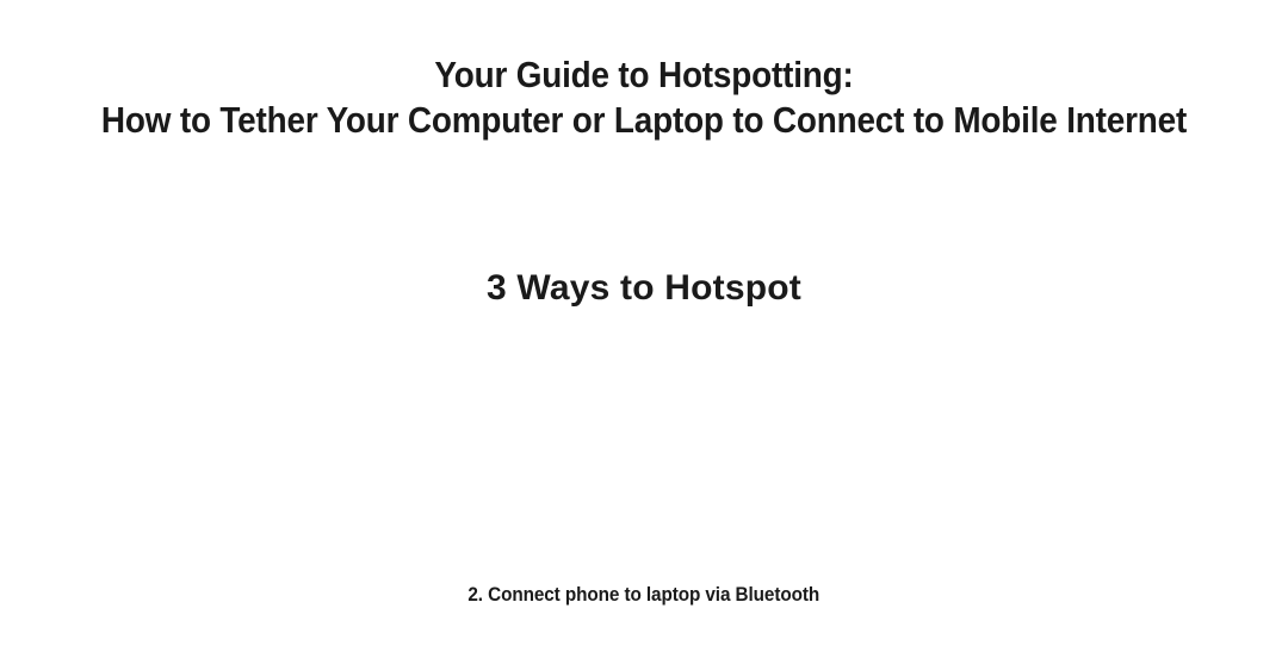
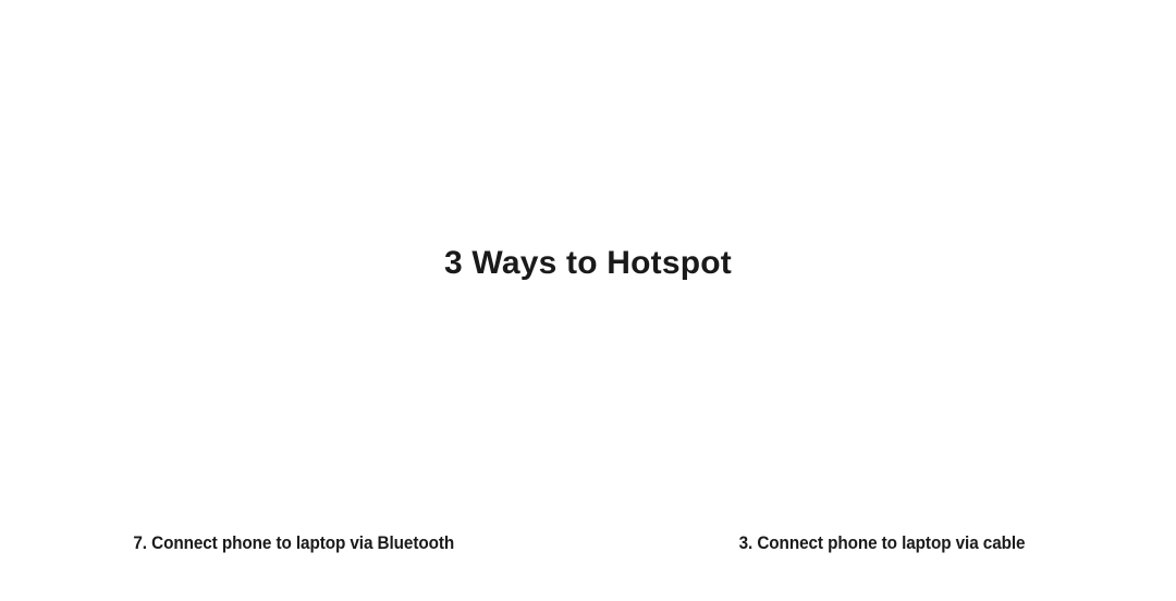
- Your Guide to Hotspotting:
- How to Tether Your Computer or Laptop to Connect to Mobile Internet
  3 Ways to Hotspot
- 2. Connect phone to laptop via Bluetooth
+ 7. Connect phone to laptop via Bluetooth
+ 3. Connect phone to laptop via cable
